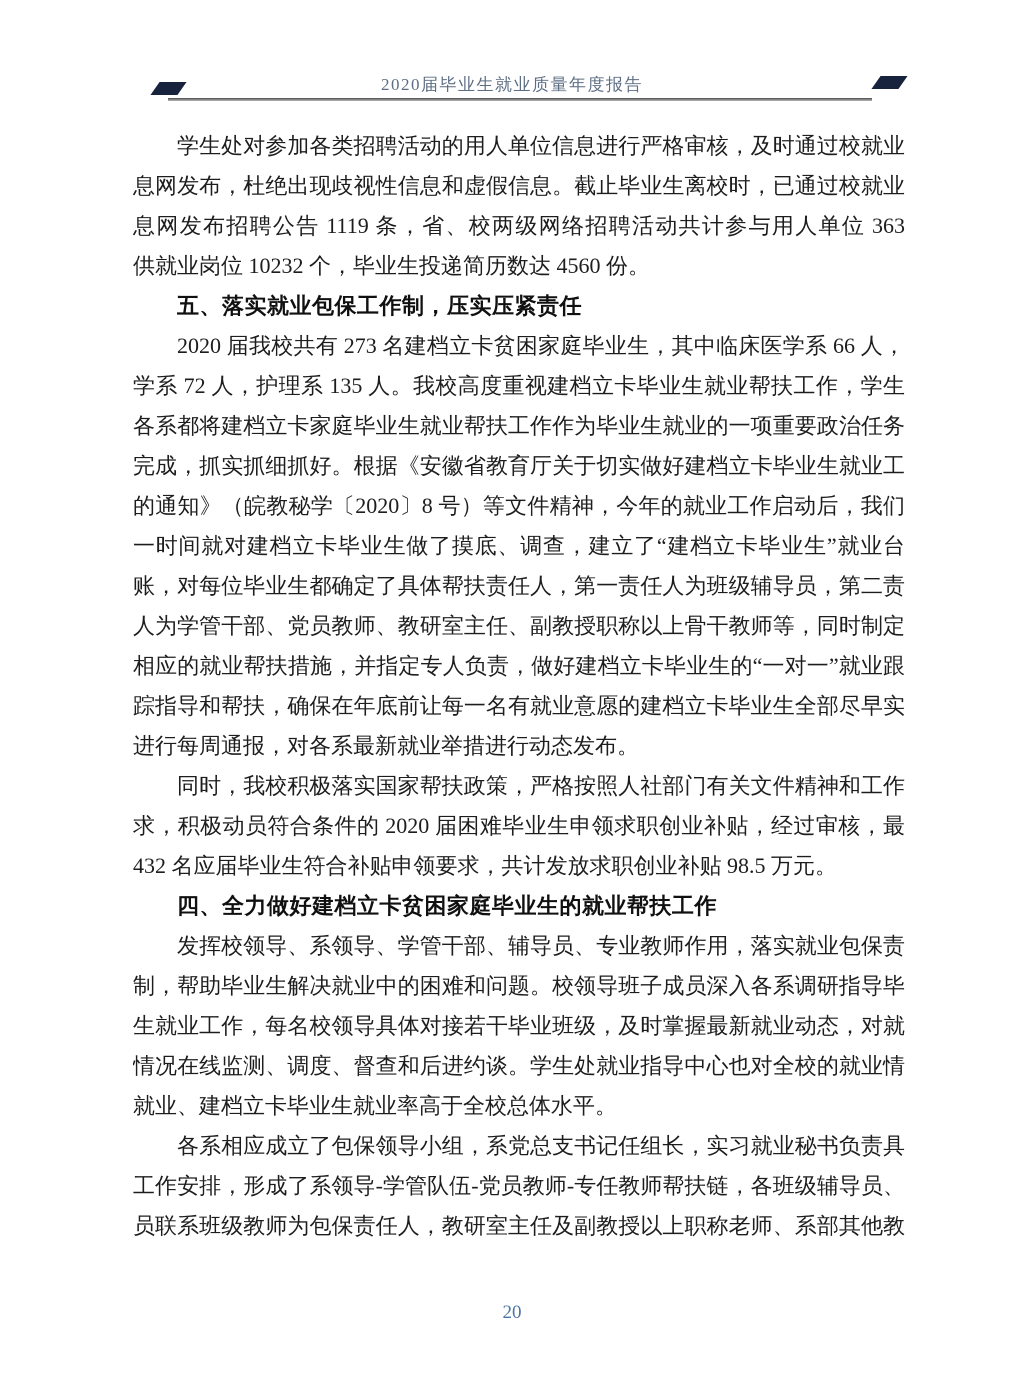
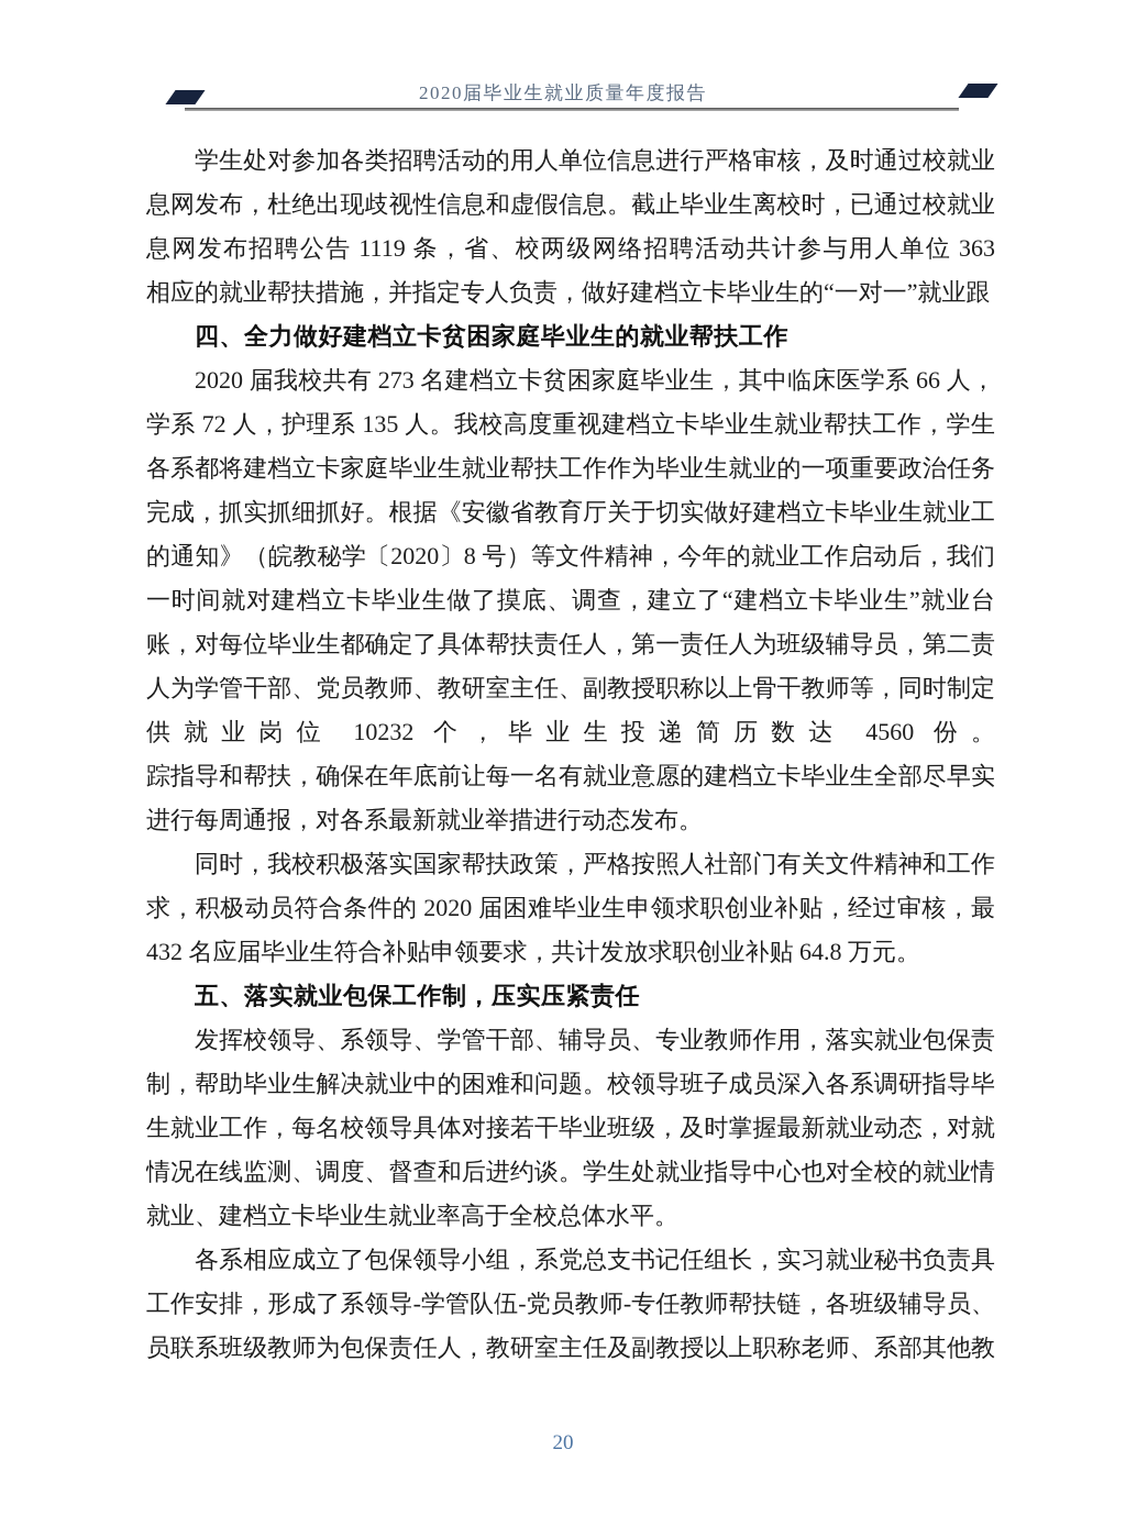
  2020届毕业生就业质量年度报告
  学生处对参加各类招聘活动的用人单位信息进行严格审核，及时通过校就业
  息网发布，杜绝出现歧视性信息和虚假信息。截止毕业生离校时，已通过校就业
  息网发布招聘公告 1119 条，省、校两级网络招聘活动共计参与用人单位 363
- 供就业岗位 10232 个，毕业生投递简历数达 4560 份。
+ 相应的就业帮扶措施，并指定专人负责，做好建档立卡毕业生的“一对一”就业跟
- 五、落实就业包保工作制，压实压紧责任
+ 四、全力做好建档立卡贫困家庭毕业生的就业帮扶工作
  2020 届我校共有 273 名建档立卡贫困家庭毕业生，其中临床医学系 66 人，
  学系 72 人，护理系 135 人。我校高度重视建档立卡毕业生就业帮扶工作，学生
  各系都将建档立卡家庭毕业生就业帮扶工作作为毕业生就业的一项重要政治任务
  完成，抓实抓细抓好。根据《安徽省教育厅关于切实做好建档立卡毕业生就业工
  的通知》（皖教秘学〔2020〕8 号）等文件精神，今年的就业工作启动后，我们
  一时间就对建档立卡毕业生做了摸底、调查，建立了“建档立卡毕业生”就业台
  账，对每位毕业生都确定了具体帮扶责任人，第一责任人为班级辅导员，第二责
  人为学管干部、党员教师、教研室主任、副教授职称以上骨干教师等，同时制定
- 相应的就业帮扶措施，并指定专人负责，做好建档立卡毕业生的“一对一”就业跟
+ 供就业岗位 10232 个，毕业生投递简历数达 4560 份。
  踪指导和帮扶，确保在年底前让每一名有就业意愿的建档立卡毕业生全部尽早实
  进行每周通报，对各系最新就业举措进行动态发布。
  同时，我校积极落实国家帮扶政策，严格按照人社部门有关文件精神和工作
  求，积极动员符合条件的 2020 届困难毕业生申领求职创业补贴，经过审核，最
- 432 名应届毕业生符合补贴申领要求，共计发放求职创业补贴 98.5 万元。
+ 432 名应届毕业生符合补贴申领要求，共计发放求职创业补贴 64.8 万元。
- 四、全力做好建档立卡贫困家庭毕业生的就业帮扶工作
+ 五、落实就业包保工作制，压实压紧责任
  发挥校领导、系领导、学管干部、辅导员、专业教师作用，落实就业包保责
  制，帮助毕业生解决就业中的困难和问题。校领导班子成员深入各系调研指导毕
  生就业工作，每名校领导具体对接若干毕业班级，及时掌握最新就业动态，对就
  情况在线监测、调度、督查和后进约谈。学生处就业指导中心也对全校的就业情
  就业、建档立卡毕业生就业率高于全校总体水平。
  各系相应成立了包保领导小组，系党总支书记任组长，实习就业秘书负责具
  工作安排，形成了系领导-学管队伍-党员教师-专任教师帮扶链，各班级辅导员、
  员联系班级教师为包保责任人，教研室主任及副教授以上职称老师、系部其他教
  20
